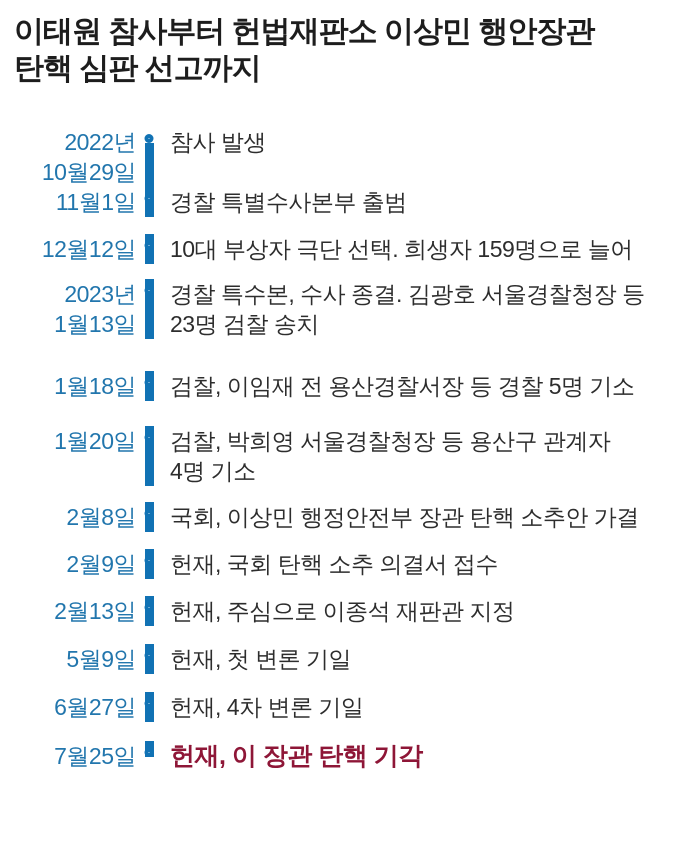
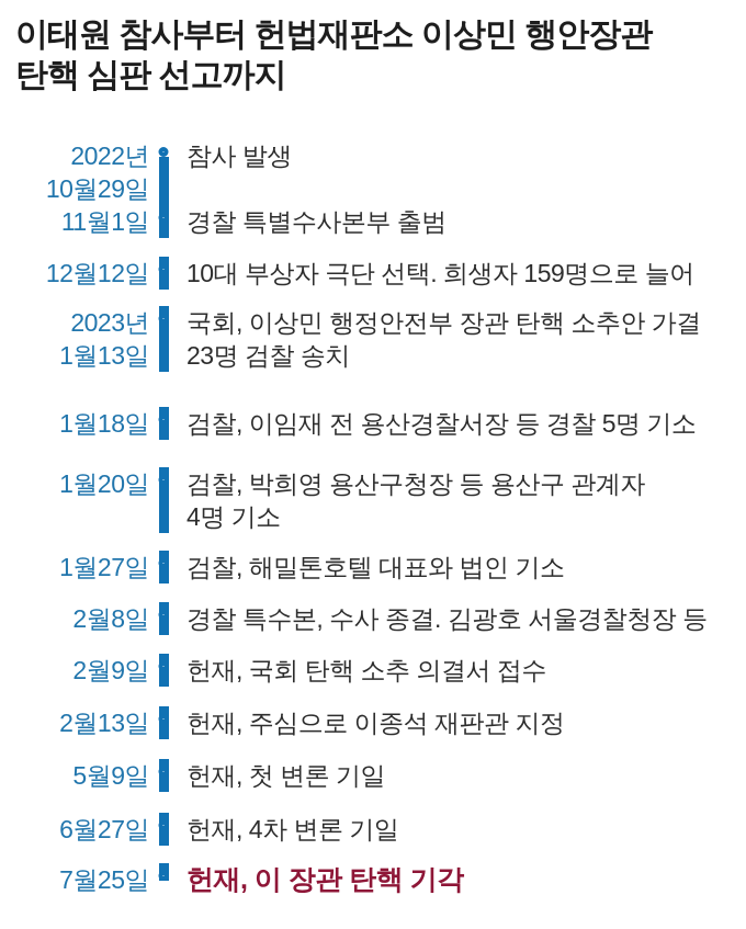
  이태원 참사부터 헌법재판소 이상민 행안장관
  탄핵 심판 선고까지
  2022년
  10월29일
  참사 발생
  11월1일
  경찰 특별수사본부 출범
  12월12일
  10대 부상자 극단 선택. 희생자 159명으로 늘어
  2023년
  1월13일
- 경찰 특수본, 수사 종결. 김광호 서울경찰청장 등
+ 국회, 이상민 행정안전부 장관 탄핵 소추안 가결
  23명 검찰 송치
  1월18일
  검찰, 이임재 전 용산경찰서장 등 경찰 5명 기소
  1월20일
- 검찰, 박희영 서울경찰청장 등 용산구 관계자
+ 검찰, 박희영 용산구청장 등 용산구 관계자
  4명 기소
+ 1월27일
+ 검찰, 해밀톤호텔 대표와 법인 기소
  2월8일
- 국회, 이상민 행정안전부 장관 탄핵 소추안 가결
+ 경찰 특수본, 수사 종결. 김광호 서울경찰청장 등
  2월9일
  헌재, 국회 탄핵 소추 의결서 접수
  2월13일
  헌재, 주심으로 이종석 재판관 지정
  5월9일
  헌재, 첫 변론 기일
  6월27일
  헌재, 4차 변론 기일
  7월25일
  헌재, 이 장관 탄핵 기각
